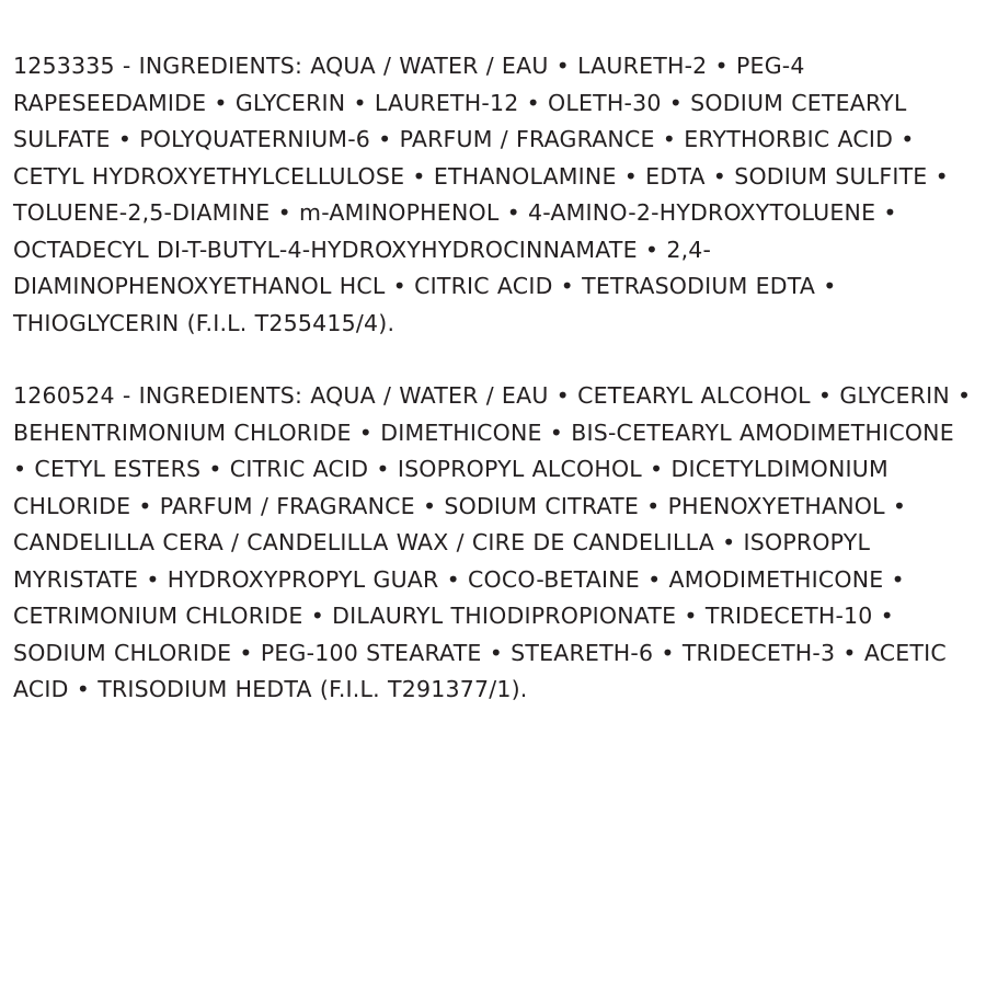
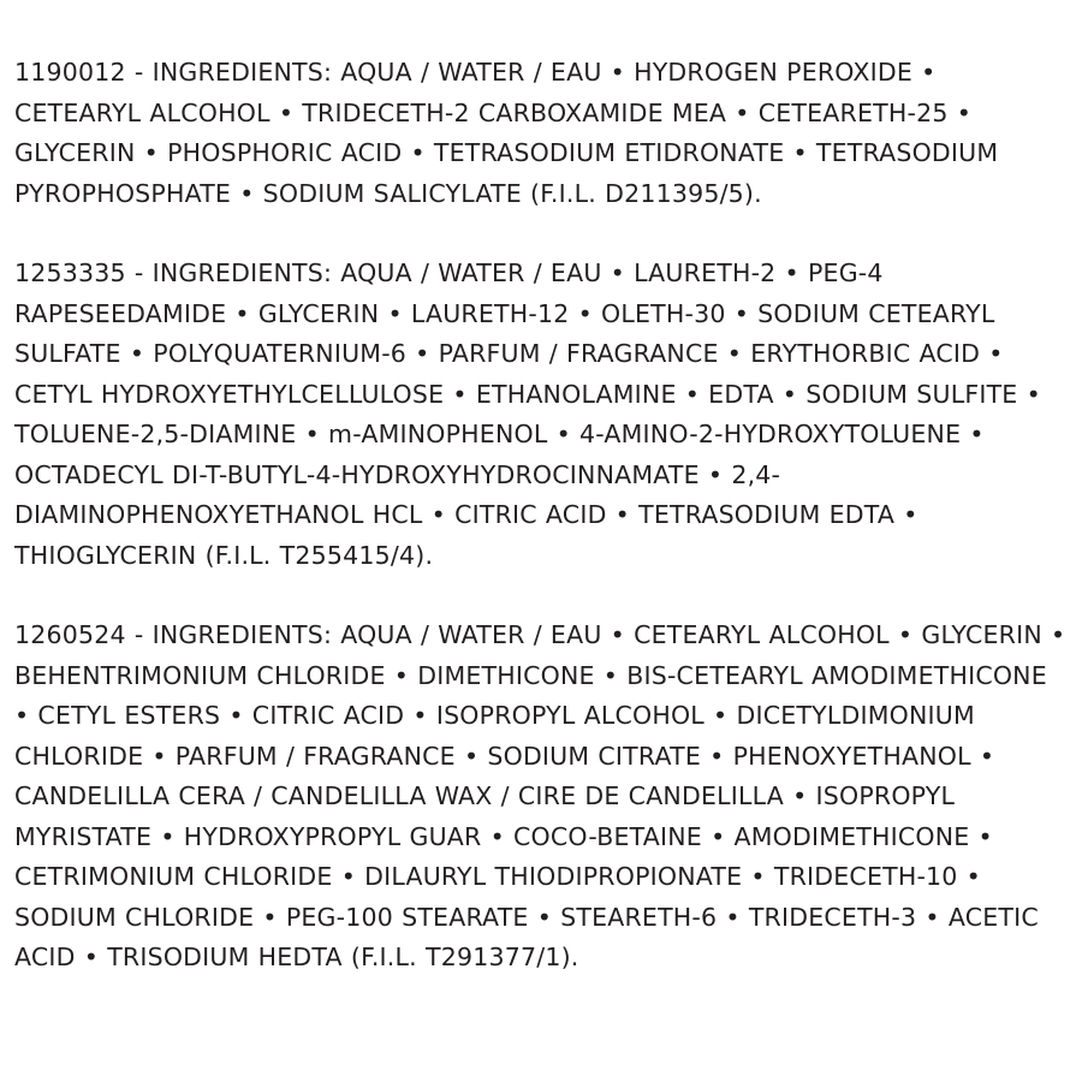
+ 1190012 - INGREDIENTS: AQUA / WATER / EAU • HYDROGEN PEROXIDE • CETEARYL ALCOHOL • TRIDECETH-2 CARBOXAMIDE MEA • CETEARETH-25 • GLYCERIN • PHOSPHORIC ACID • TETRASODIUM ETIDRONATE • TETRASODIUM PYROPHOSPHATE • SODIUM SALICYLATE (F.I.L. D211395/5).
  1253335 - INGREDIENTS: AQUA / WATER / EAU • LAURETH-2 • PEG-4 RAPESEEDAMIDE • GLYCERIN • LAURETH-12 • OLETH-30 • SODIUM CETEARYL SULFATE • POLYQUATERNIUM-6 • PARFUM / FRAGRANCE • ERYTHORBIC ACID • CETYL HYDROXYETHYLCELLULOSE • ETHANOLAMINE • EDTA • SODIUM SULFITE • TOLUENE-2,5-DIAMINE • m-AMINOPHENOL • 4-AMINO-2-HYDROXYTOLUENE • OCTADECYL DI-T-BUTYL-4-HYDROXYHYDROCINNAMATE • 2,4-DIAMINOPHENOXYETHANOL HCL • CITRIC ACID • TETRASODIUM EDTA • THIOGLYCERIN (F.I.L. T255415/4).
  1260524 - INGREDIENTS: AQUA / WATER / EAU • CETEARYL ALCOHOL • GLYCERIN • BEHENTRIMONIUM CHLORIDE • DIMETHICONE • BIS-CETEARYL AMODIMETHICONE • CETYL ESTERS • CITRIC ACID • ISOPROPYL ALCOHOL • DICETYLDIMONIUM CHLORIDE • PARFUM / FRAGRANCE • SODIUM CITRATE • PHENOXYETHANOL • CANDELILLA CERA / CANDELILLA WAX / CIRE DE CANDELILLA • ISOPROPYL MYRISTATE • HYDROXYPROPYL GUAR • COCO-BETAINE • AMODIMETHICONE • CETRIMONIUM CHLORIDE • DILAURYL THIODIPROPIONATE • TRIDECETH-10 • SODIUM CHLORIDE • PEG-100 STEARATE • STEARETH-6 • TRIDECETH-3 • ACETIC ACID • TRISODIUM HEDTA (F.I.L. T291377/1).
